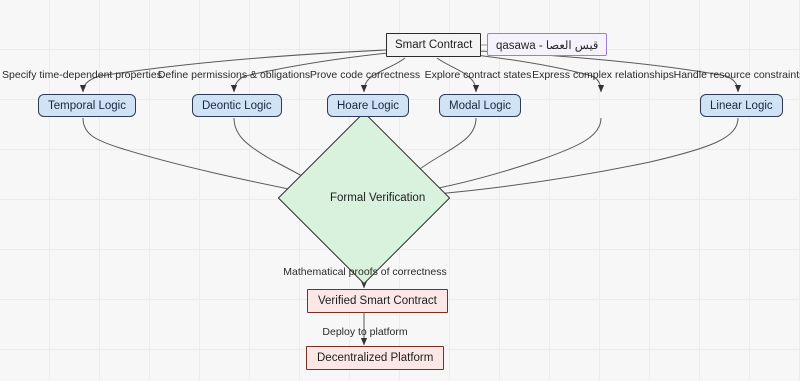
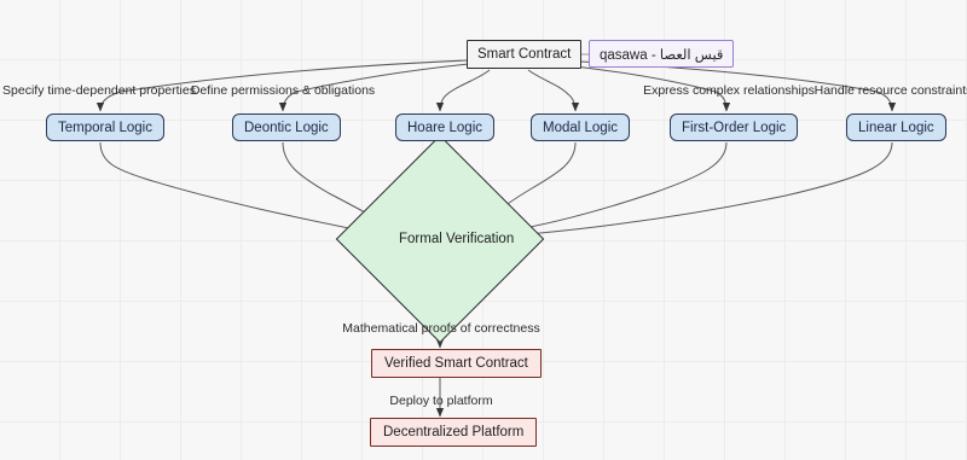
  Smart Contract
  قيس العصا - qasawa
  Specify time-dependent properties
  Define permissions & obligations
- Prove code correctness
- Explore contract states
  Express complex relationships
  Handle resource constraint
  Temporal Logic
  Deontic Logic
  Hoare Logic
  Modal Logic
+ First-Order Logic
  Linear Logic
  Formal Verification
  Mathematical proofs of correctness
  Verified Smart Contract
  Deploy to platform
  Decentralized Platform
